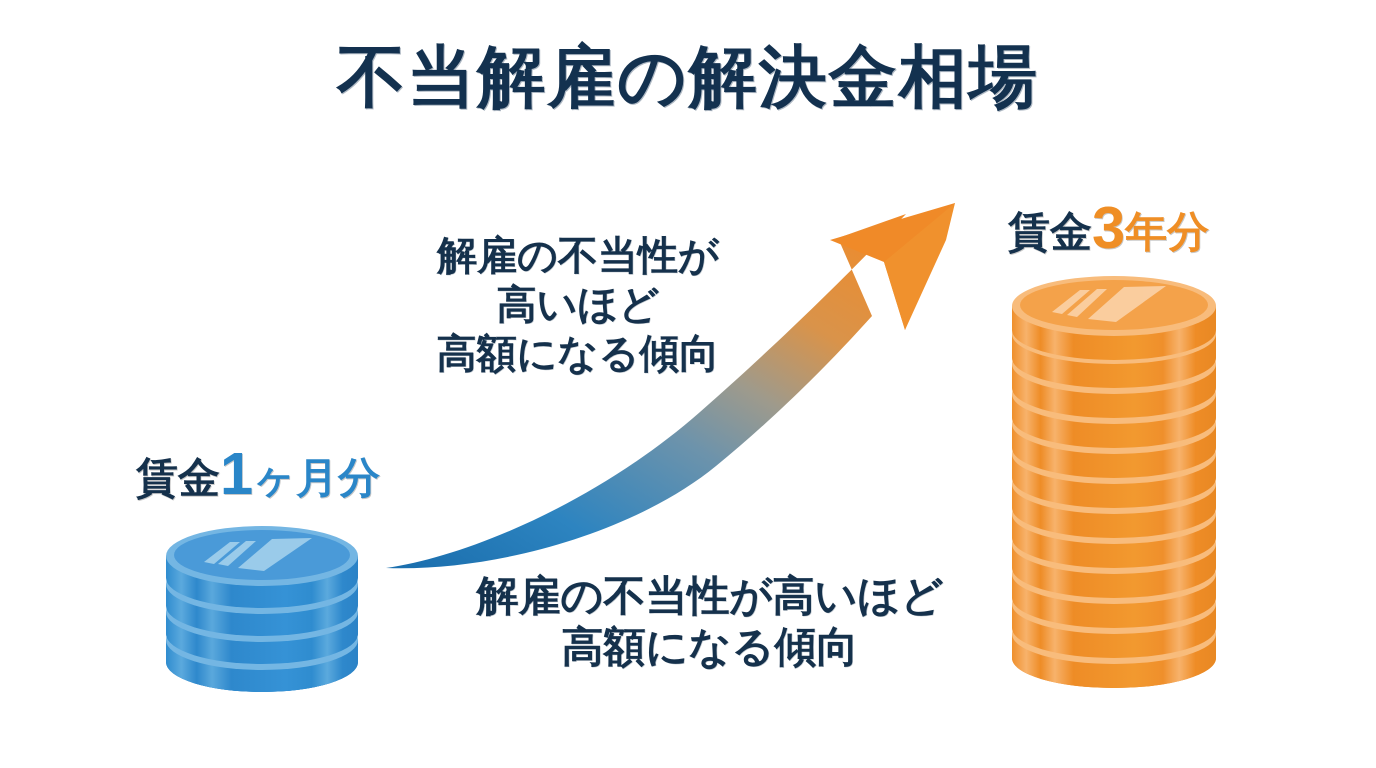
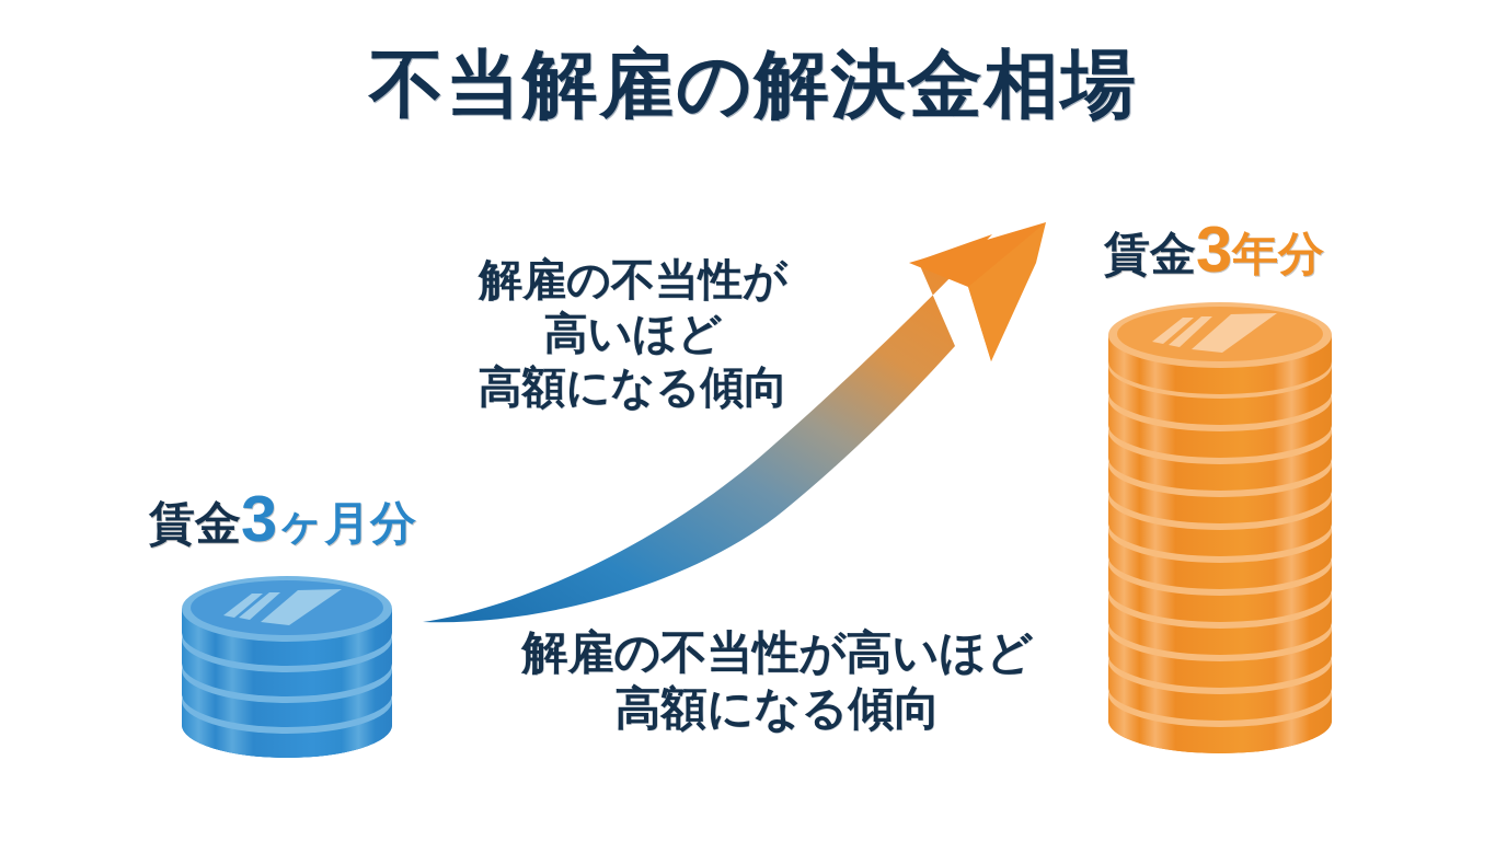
  不当解雇の解決金相場
  解雇の不当性が
  高いほど
  高額になる傾向
  解雇の不当性が高いほど
  高額になる傾向
- 賃金1ヶ月分
+ 賃金3ヶ月分
  賃金3年分
